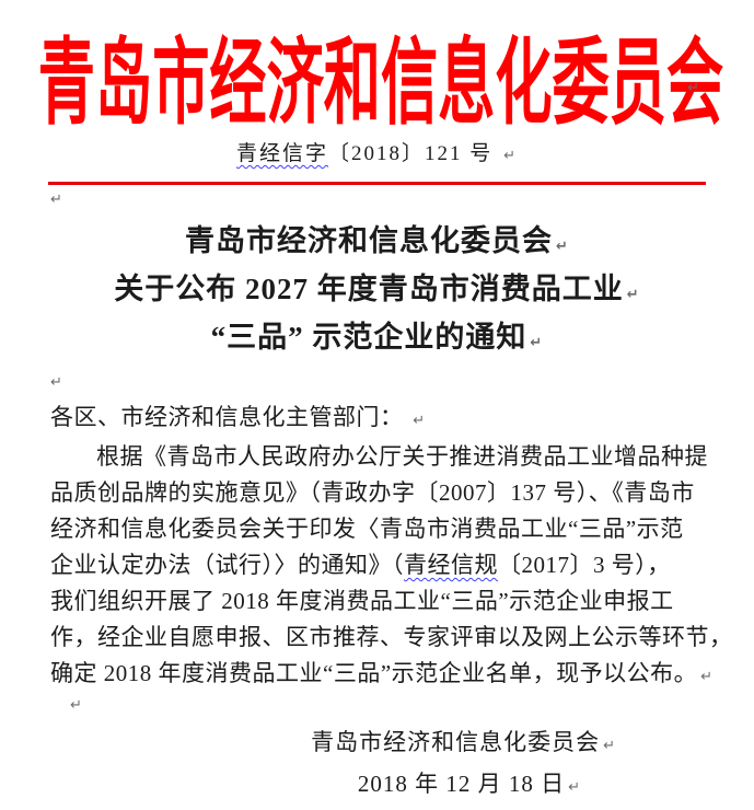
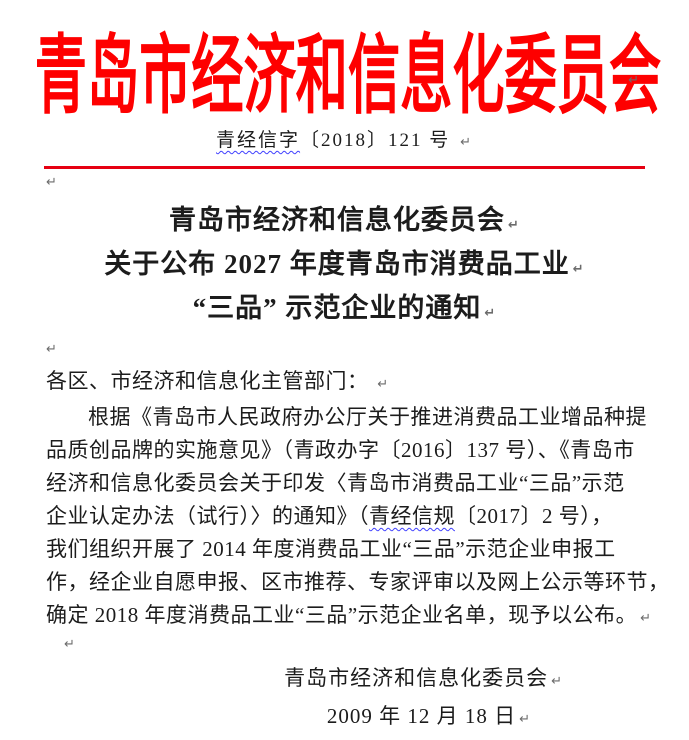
  青岛市经济和信息化委员会
  ↵
  青经信字〔2018〕121 号 ↵
  ↵
  青岛市经济和信息化委员会 ↵
  关于公布 2027 年度青岛市消费品工业 ↵
  “三品” 示范企业的通知 ↵
  ↵
  各区、市经济和信息化主管部门： ↵
  根据《青岛市人民政府办公厅关于推进消费品工业增品种提
- 品质创品牌的实施意见》（青政办字〔2007〕137 号）、《青岛市
+ 品质创品牌的实施意见》（青政办字〔2016〕137 号）、《青岛市
  经济和信息化委员会关于印发〈青岛市消费品工业“三品”示范
- 企业认定办法（试行）〉的通知》（青经信规〔2017〕3 号），
+ 企业认定办法（试行）〉的通知》（青经信规〔2017〕2 号），
- 我们组织开展了 2018 年度消费品工业“三品”示范企业申报工
+ 我们组织开展了 2014 年度消费品工业“三品”示范企业申报工
  作，经企业自愿申报、区市推荐、专家评审以及网上公示等环节，
  确定 2018 年度消费品工业“三品”示范企业名单，现予以公布。 ↵
  ↵
  青岛市经济和信息化委员会 ↵
- 2018 年 12 月 18 日 ↵
+ 2009 年 12 月 18 日 ↵
